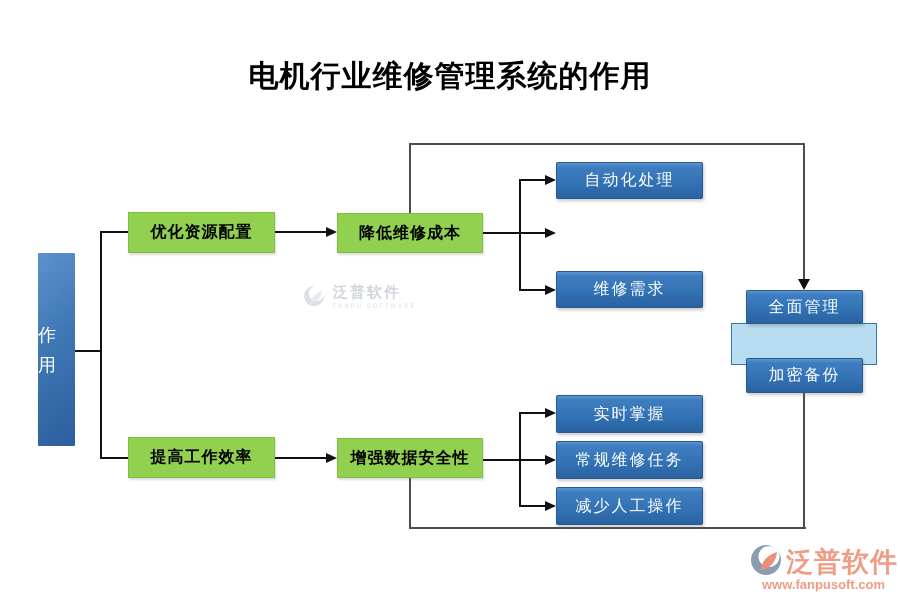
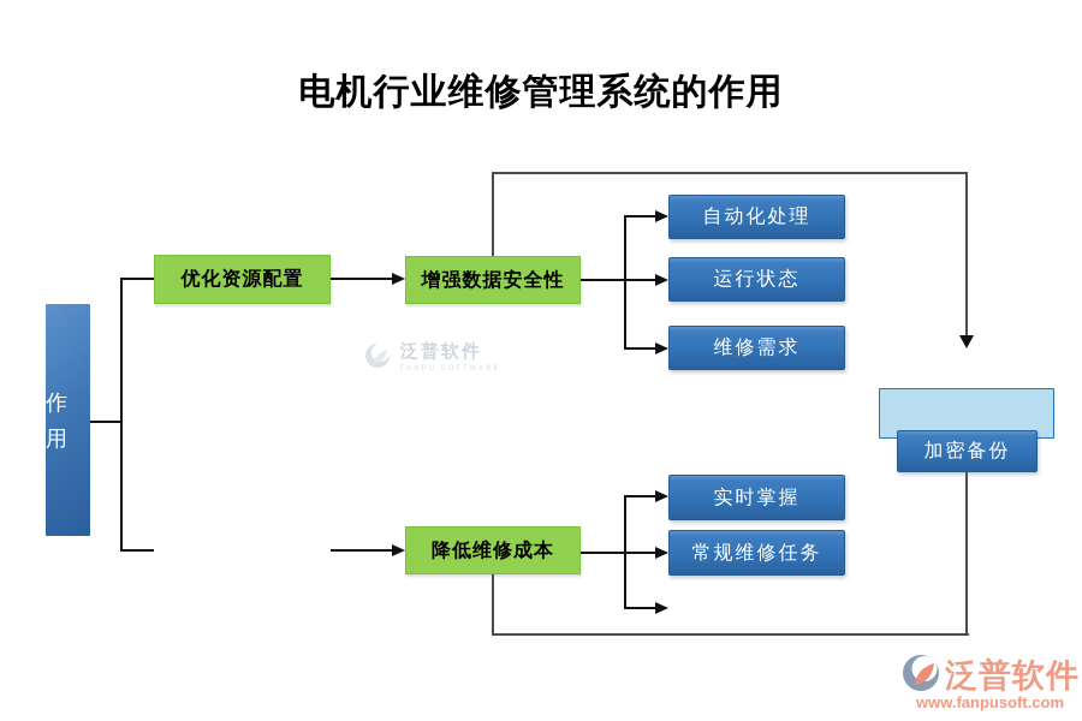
  电机行业维修管理系统的作用
  作用
  优化资源配置
- 降低维修成本
+ 增强数据安全性
- 提高工作效率
- 增强数据安全性
+ 降低维修成本
  自动化处理
+ 运行状态
  维修需求
  实时掌握
  常规维修任务
- 减少人工操作
- 全面管理
  加密备份
  泛普软件
  泛普软件
  www.fanpusoft.com
